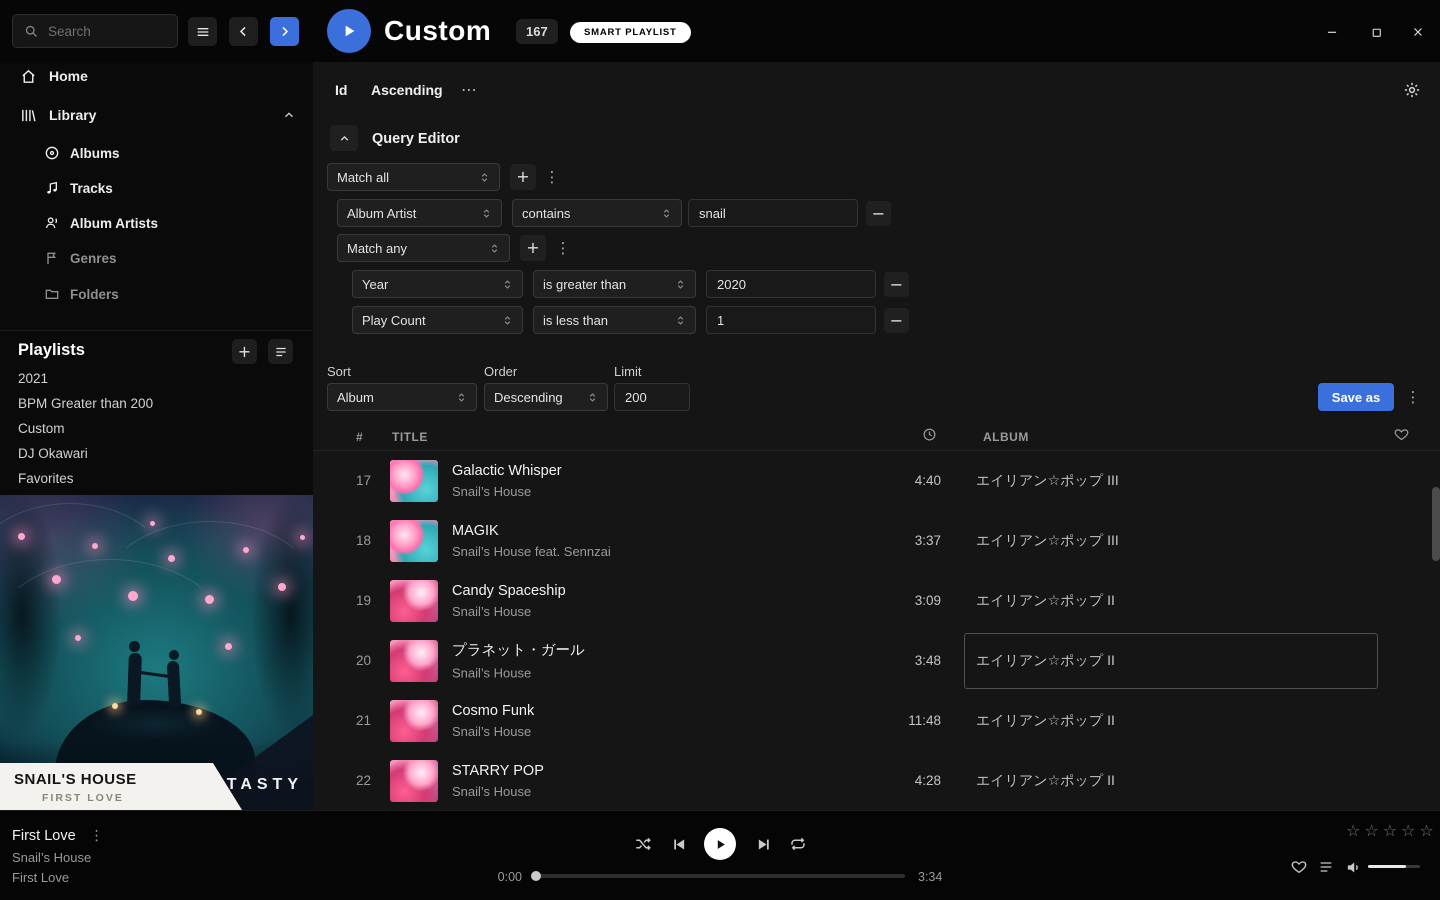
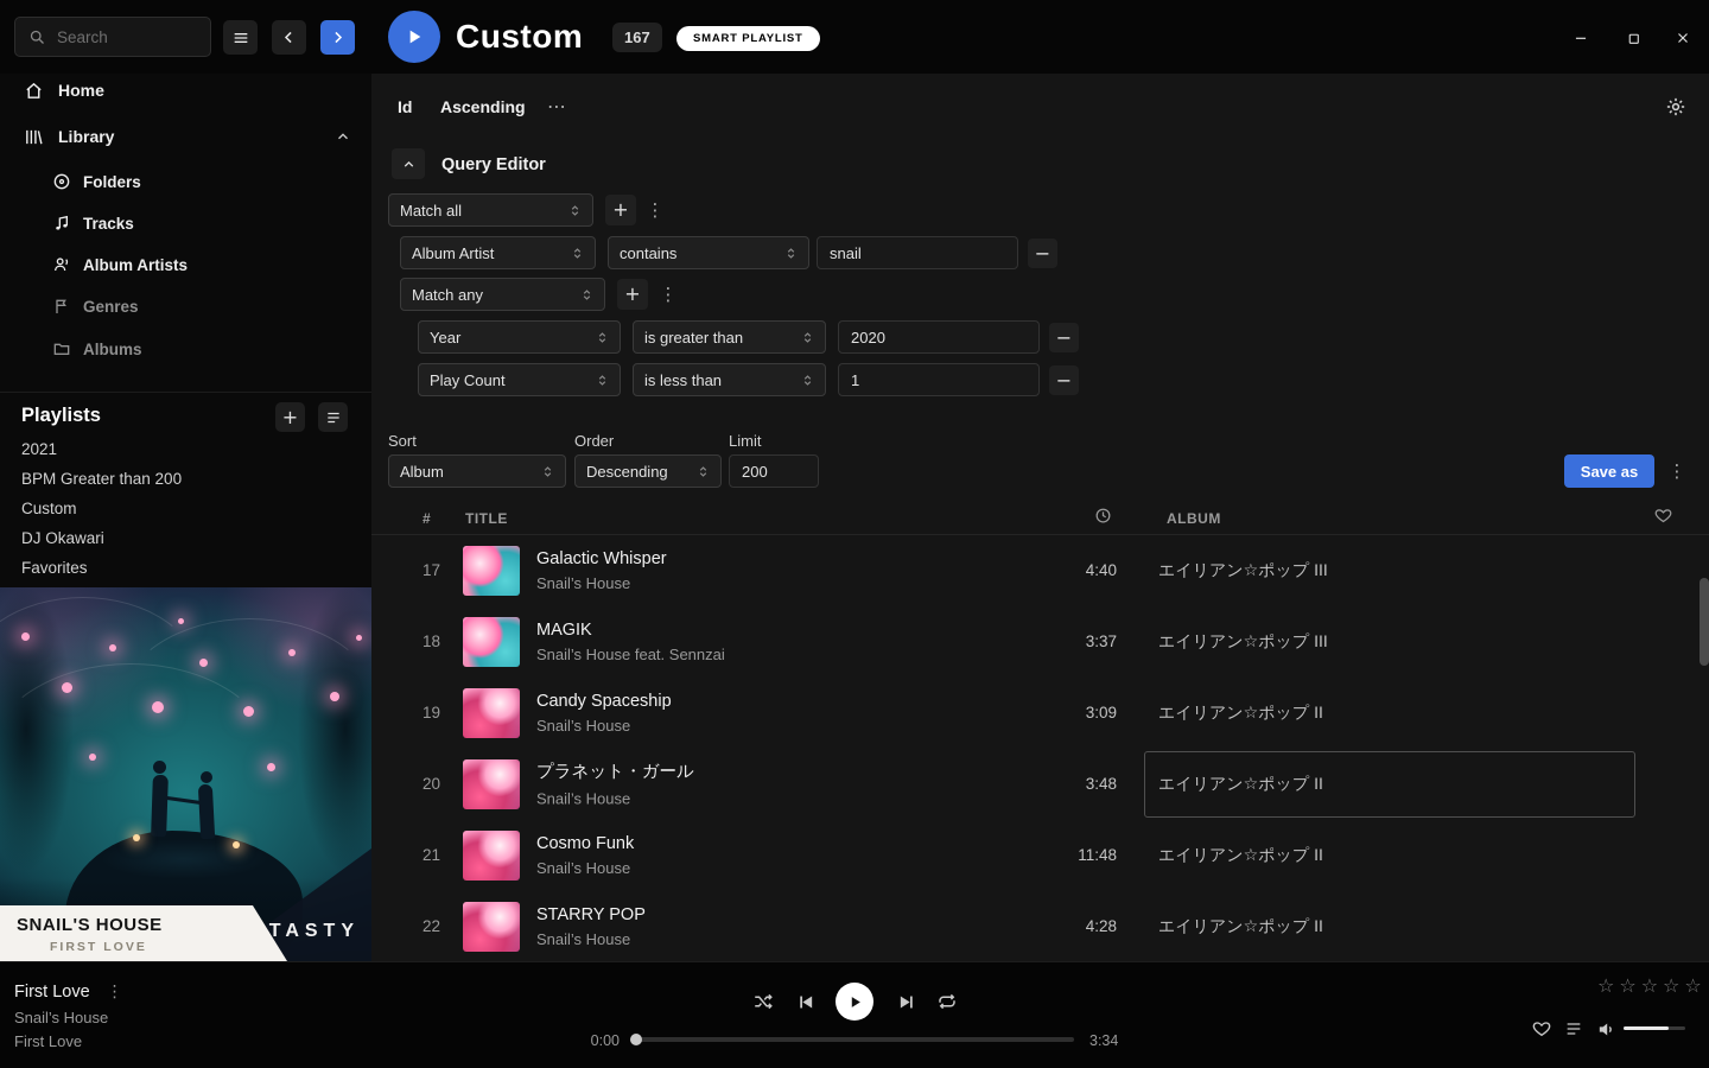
  Search
  Custom
  167
  SMART PLAYLIST
  Home
  Library
- Albums
+ Folders
  Tracks
  Album Artists
  Genres
- Folders
+ Albums
  Playlists
  +
  2021
  BPM Greater than 200
  Custom
  DJ Okawari
  Favorites
  SNAIL'S HOUSE
  FIRST LOVE
  TASTY
  Id
  Ascending
  ⋯
  Query Editor
  Match all
  +
  ⋮
  Album Artist
  contains
  snail
  −
  Match any
  +
  ⋮
  Year
  is greater than
  2020
  −
  Play Count
  is less than
  1
  −
  Sort
  Order
  Limit
  Album
  Descending
  200
  Save as
  ⋮
  #
  TITLE
  ALBUM
  17
  Galactic Whisper
  Snail’s House
  4:40
  エイリアン☆ポップ III
  18
  MAGIK
  Snail’s House feat. Sennzai
  3:37
  エイリアン☆ポップ III
  19
  Candy Spaceship
  Snail’s House
  3:09
  エイリアン☆ポップ II
  20
  プラネット・ガール
  Snail’s House
  3:48
  エイリアン☆ポップ II
  21
  Cosmo Funk
  Snail’s House
  11:48
  エイリアン☆ポップ II
  22
  STARRY POP
  Snail’s House
  4:28
  エイリアン☆ポップ II
  First Love
  ⋮
  Snail’s House
  First Love
  0:00
  3:34
  ☆
  ☆
  ☆
  ☆
  ☆
